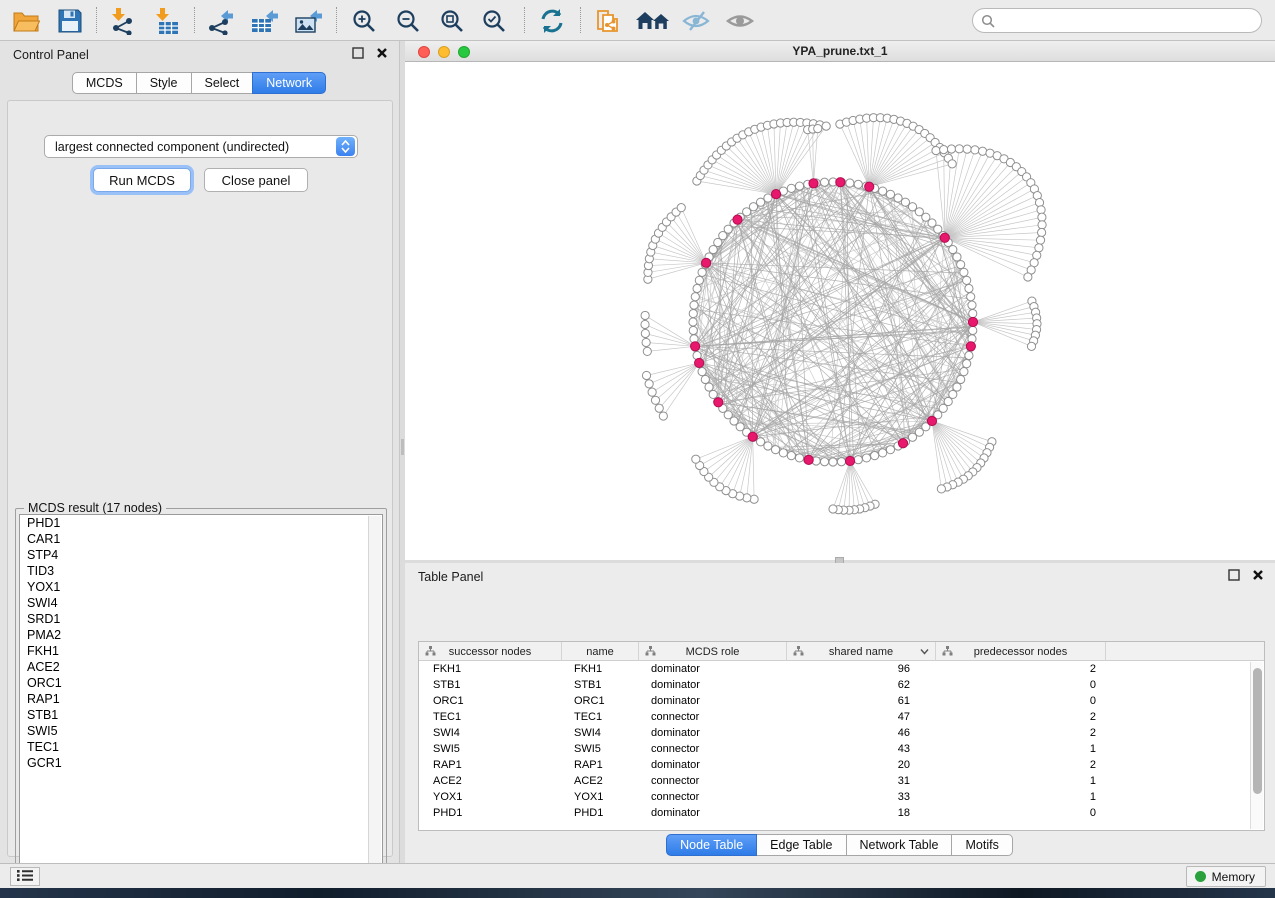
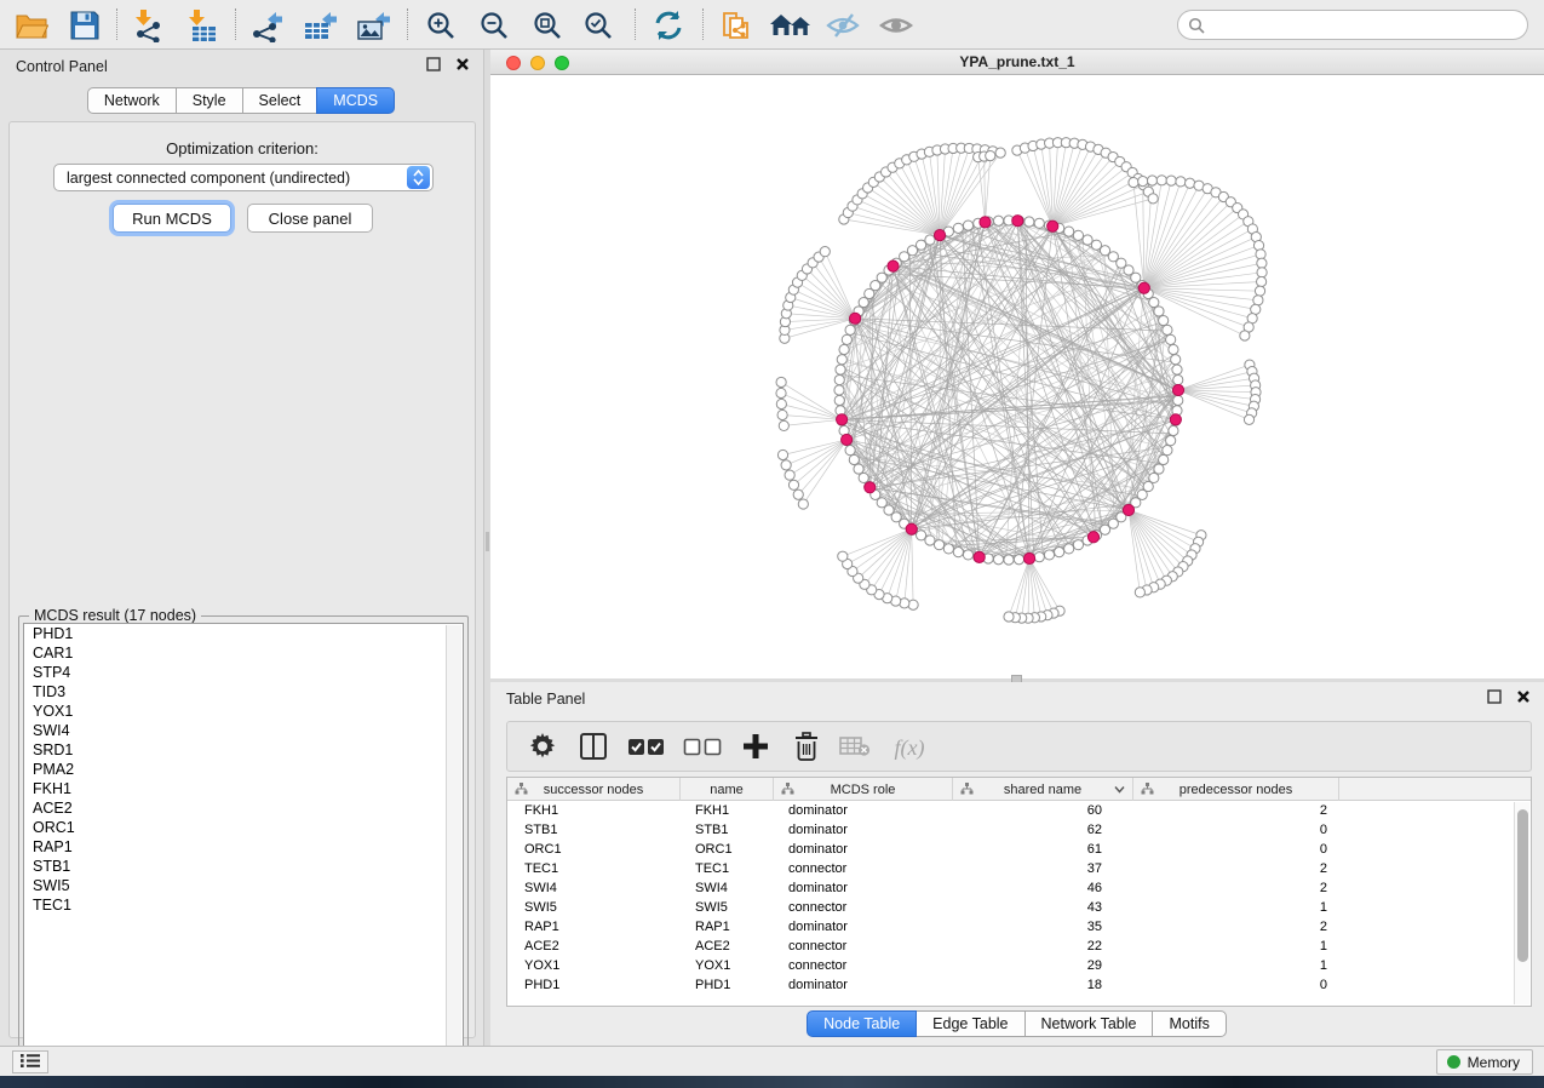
  Control Panel
- MCDS
+ Network
  Style
  Select
- Network
+ MCDS
+ Optimization criterion:
  largest connected component (undirected)
  Run MCDS
  Close panel
  MCDS result (17 nodes)
  PHD1
  CAR1
  STP4
  TID3
  YOX1
  SWI4
  SRD1
  PMA2
  FKH1
  ACE2
  ORC1
  RAP1
  STB1
  SWI5
  TEC1
- GCR1
  YPA_prune.txt_1
  Table Panel
+ f(x)
  successor nodes
  name
  MCDS role
  shared name
  predecessor nodes
  FKH1
  FKH1
  dominator
- 96
+ 60
  2
  STB1
  STB1
  dominator
  62
  0
  ORC1
  ORC1
  dominator
  61
  0
  TEC1
  TEC1
  connector
- 47
+ 37
  2
  SWI4
  SWI4
  dominator
  46
  2
  SWI5
  SWI5
  connector
  43
  1
  RAP1
  RAP1
  dominator
- 20
+ 35
  2
  ACE2
  ACE2
  connector
- 31
+ 22
  1
  YOX1
  YOX1
  connector
- 33
+ 29
  1
  PHD1
  PHD1
  dominator
  18
  0
  Node Table
  Edge Table
  Network Table
  Motifs
  Memory
